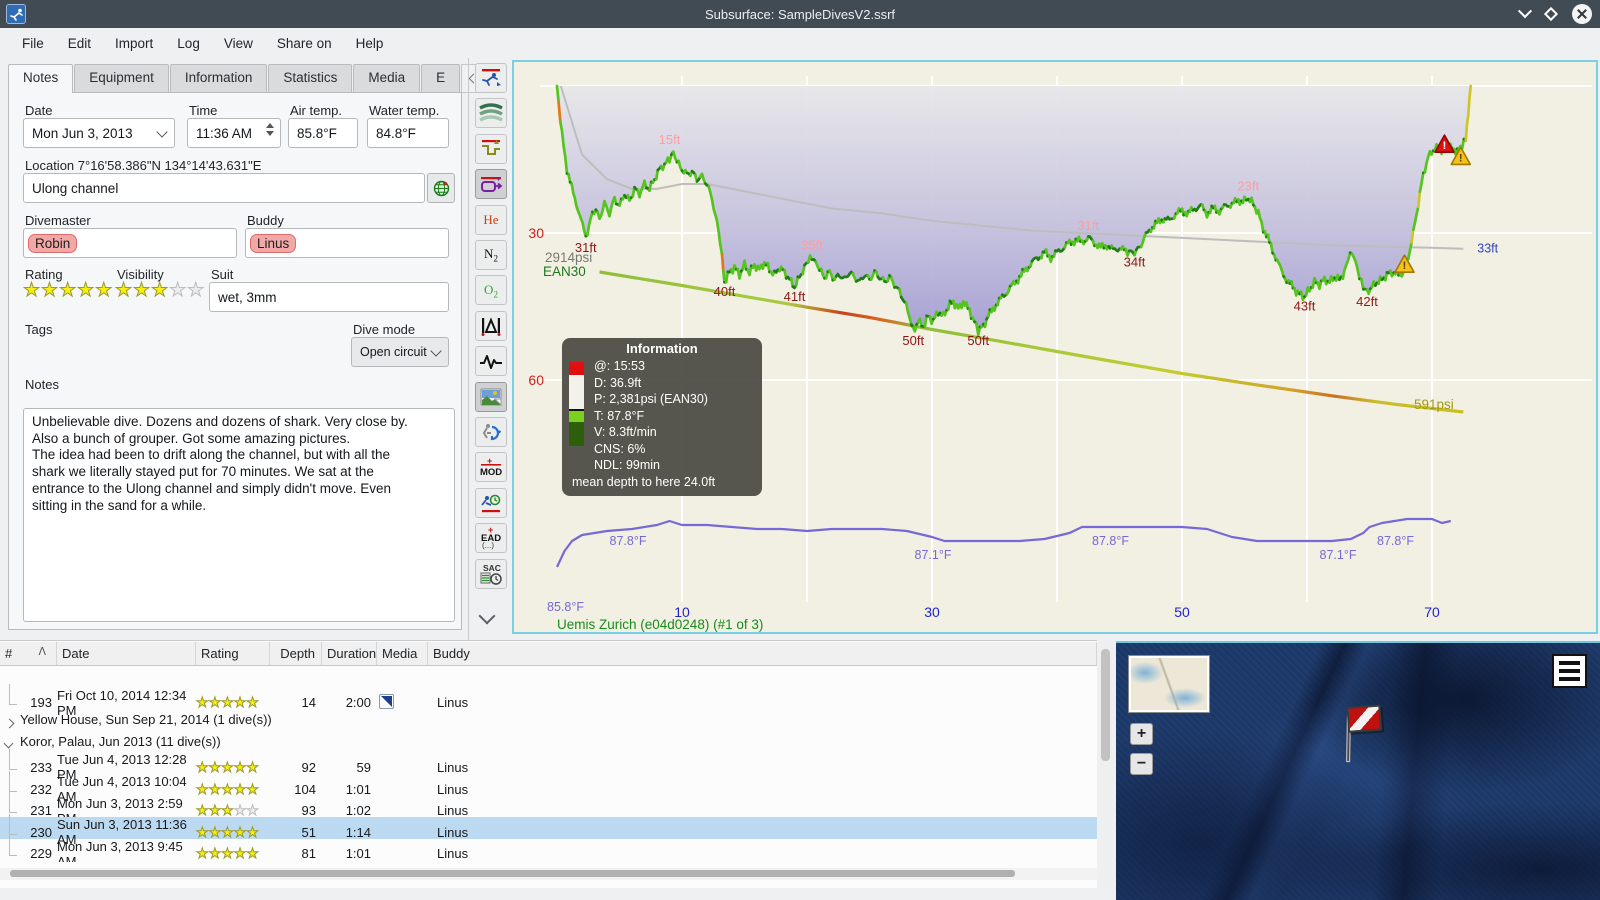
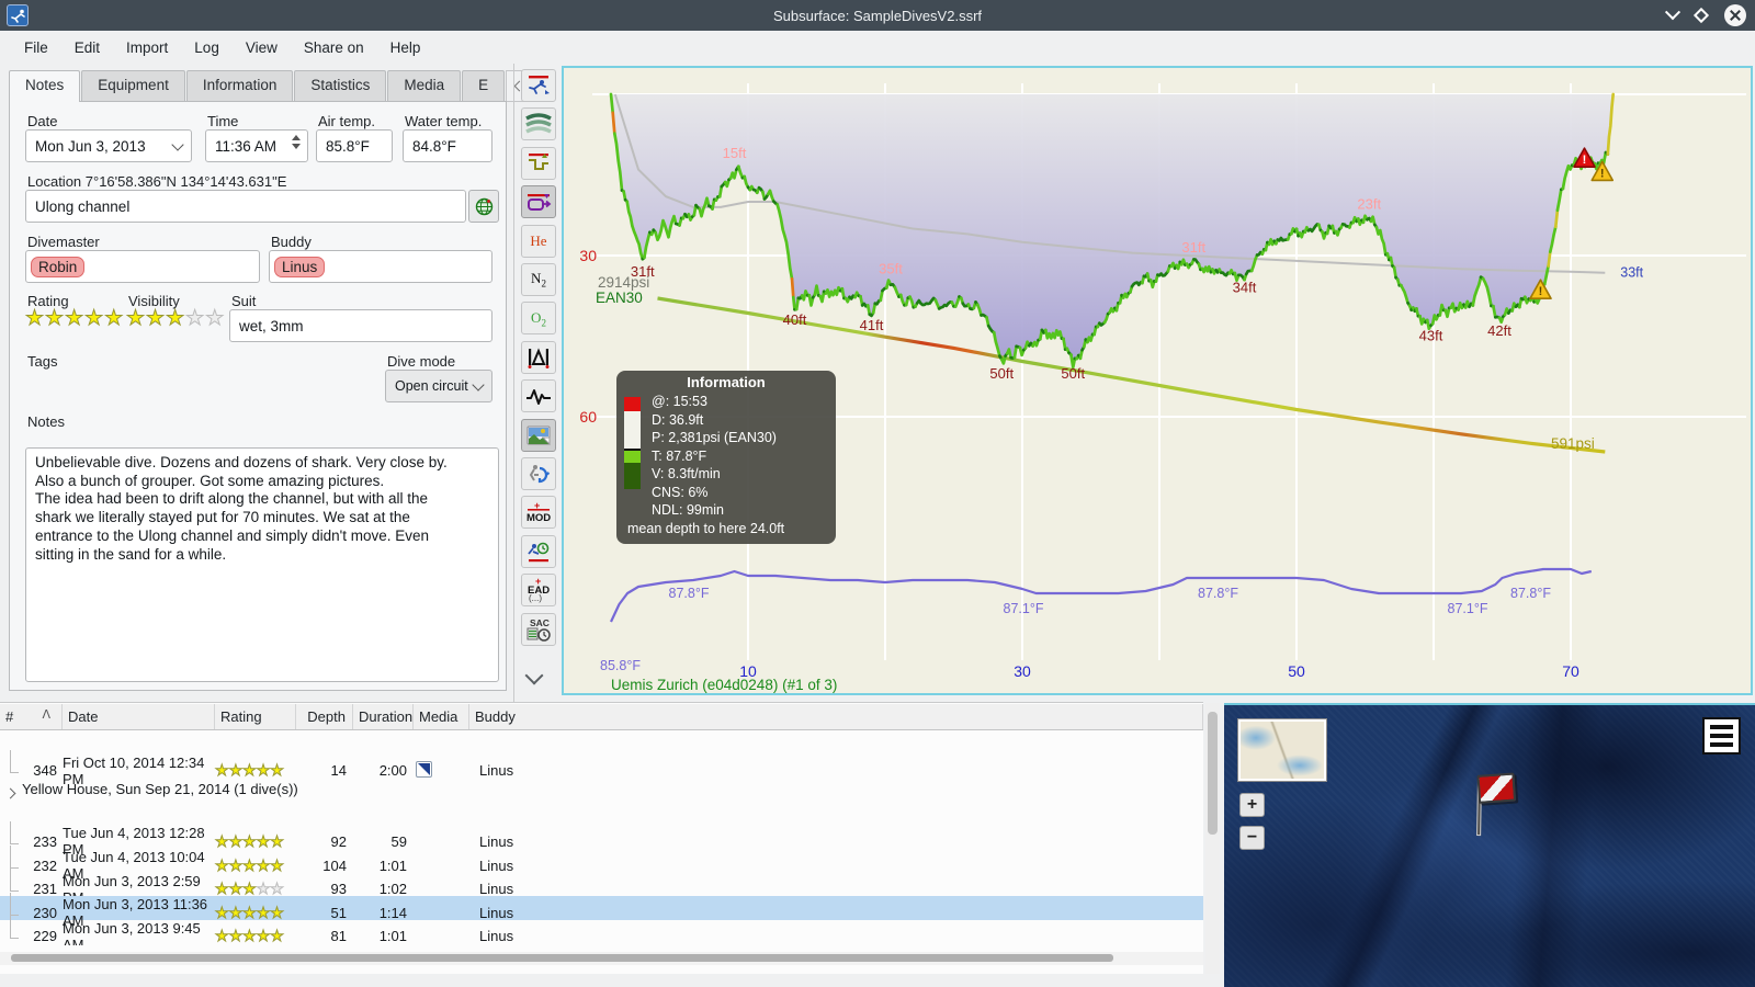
  Subsurface: SampleDivesV2.ssrf
  File
  Edit
  Import
  Log
  View
  Share on
  Help
  Notes
  Equipment
  Information
  Statistics
  Media
  E
  Date
  Mon Jun 3, 2013
  Time
  11:36 AM
  Air temp.
  85.8°F
  Water temp.
  84.8°F
  Location 7°16'58.386"N 134°14'43.631"E
  Ulong channel
  Divemaster
  Robin
  Buddy
  Linus
  Rating
  ★★★★★
  Visibility
  ★★★★★
  Suit
  wet, 3mm
  Tags
  Dive mode
  Open circuit
  Notes
  Unbelievable dive. Dozens and dozens of shark. Very close by.
  Also a bunch of grouper. Got some amazing pictures.
  The idea had been to drift along the channel, but with all the
  shark we literally stayed put for 70 minutes. We sat at the
  entrance to the Ulong channel and simply didn't move. Even
  sitting in the sand for a while.
  He
  N2
  O2
  +
  MOD
  +
  EAD
  (...)
  SAC
  30
  60
  10
  30
  50
  70
  31ft
  15ft
  40ft
  41ft
  35ft
  50ft
  50ft
  31ft
  34ft
  23ft
  43ft
  42ft
  2914psi
  EAN30
  591psi
  33ft
  85.8°F
  87.8°F
  87.1°F
  87.8°F
  87.1°F
  87.8°F
  !
  !
  !
  Uemis Zurich (e04d0248) (#1 of 3)
  Information
  @: 15:53
  D: 36.9ft
  P: 2,381psi (EAN30)
  T: 87.8°F
  V: 8.3ft/min
  CNS: 6%
  NDL: 99min
  mean depth to here 24.0ft
  #
  ᐱ
  Date
  Rating
  Depth
  Duration
  Media
  Buddy
- 193
+ 348
  Fri Oct 10, 2014 12:34 PM
  ★★★★★
  14
  2:00
  Linus
  Yellow House, Sun Sep 21, 2014 (1 dive(s))
- Koror, Palau, Jun 2013 (11 dive(s))
  233
  Tue Jun 4, 2013 12:28 PM
  ★★★★★
  92
  59
  Linus
  232
  Tue Jun 4, 2013 10:04 AM
  ★★★★★
  104
  1:01
  Linus
  231
  Mon Jun 3, 2013 2:59
  ★★★★★
  93
  1:02
  Linus
  230
- Sun Jun 3, 2013 11:36 AM
+ Mon Jun 3, 2013 11:36 AM
  ★★★★★
  51
  1:14
  Linus
  229
  Mon Jun 3, 2013 9:45 AM
  ★★★★★
  81
  1:01
  Linus
  +
  −
